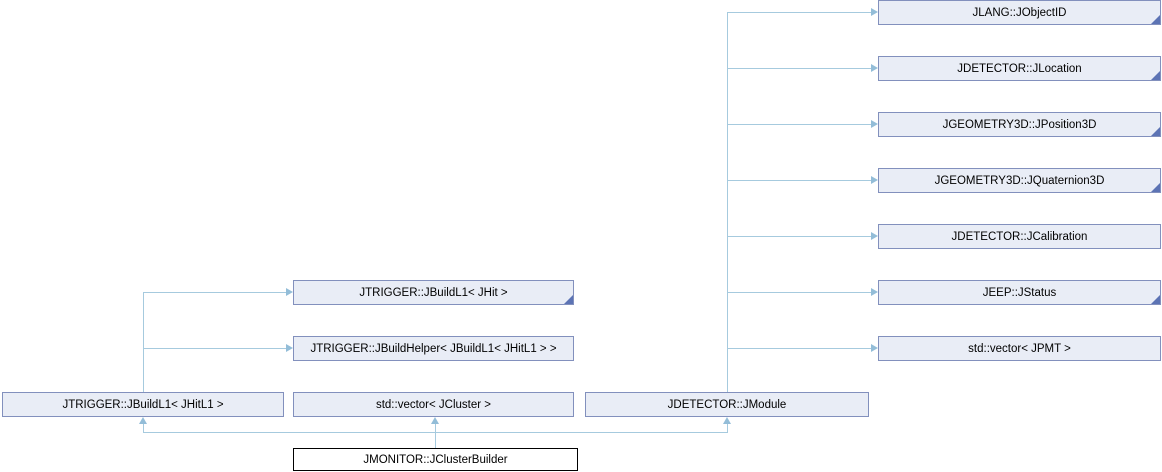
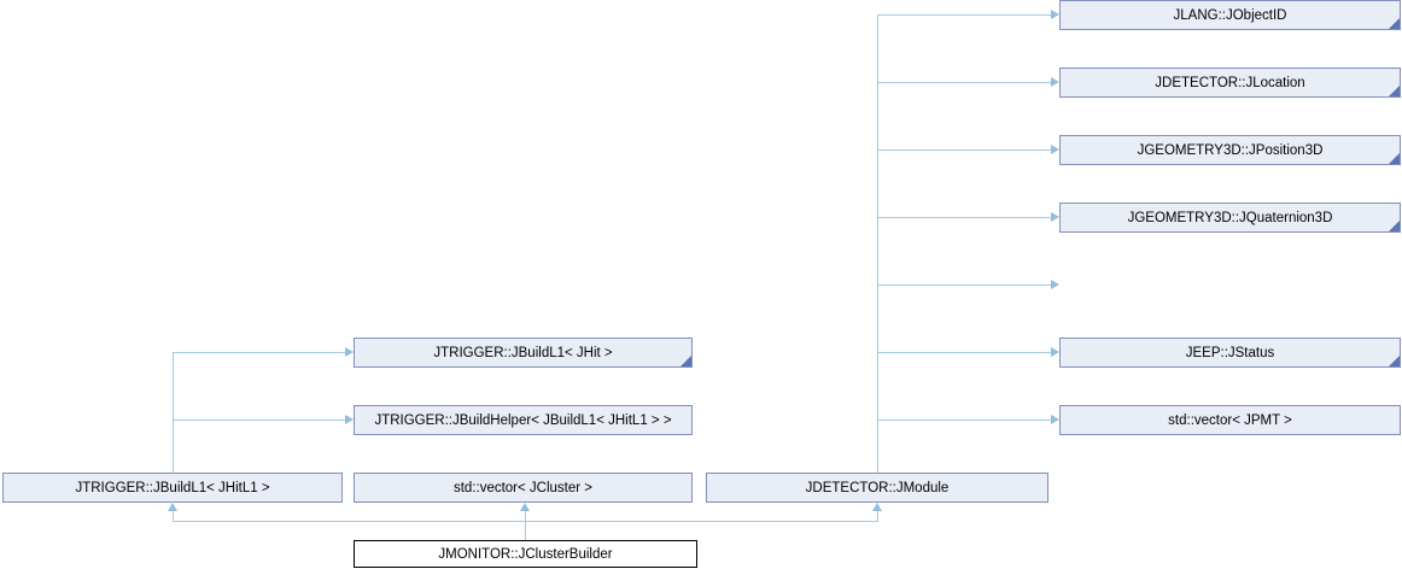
  JLANG::JObjectID
  JDETECTOR::JLocation
  JGEOMETRY3D::JPosition3D
  JGEOMETRY3D::JQuaternion3D
- JDETECTOR::JCalibration
  JEEP::JStatus
  std::vector< JPMT >
  JTRIGGER::JBuildL1< JHit >
  JTRIGGER::JBuildHelper< JBuildL1< JHitL1 > >
  JTRIGGER::JBuildL1< JHitL1 >
  std::vector< JCluster >
  JDETECTOR::JModule
  JMONITOR::JClusterBuilder
